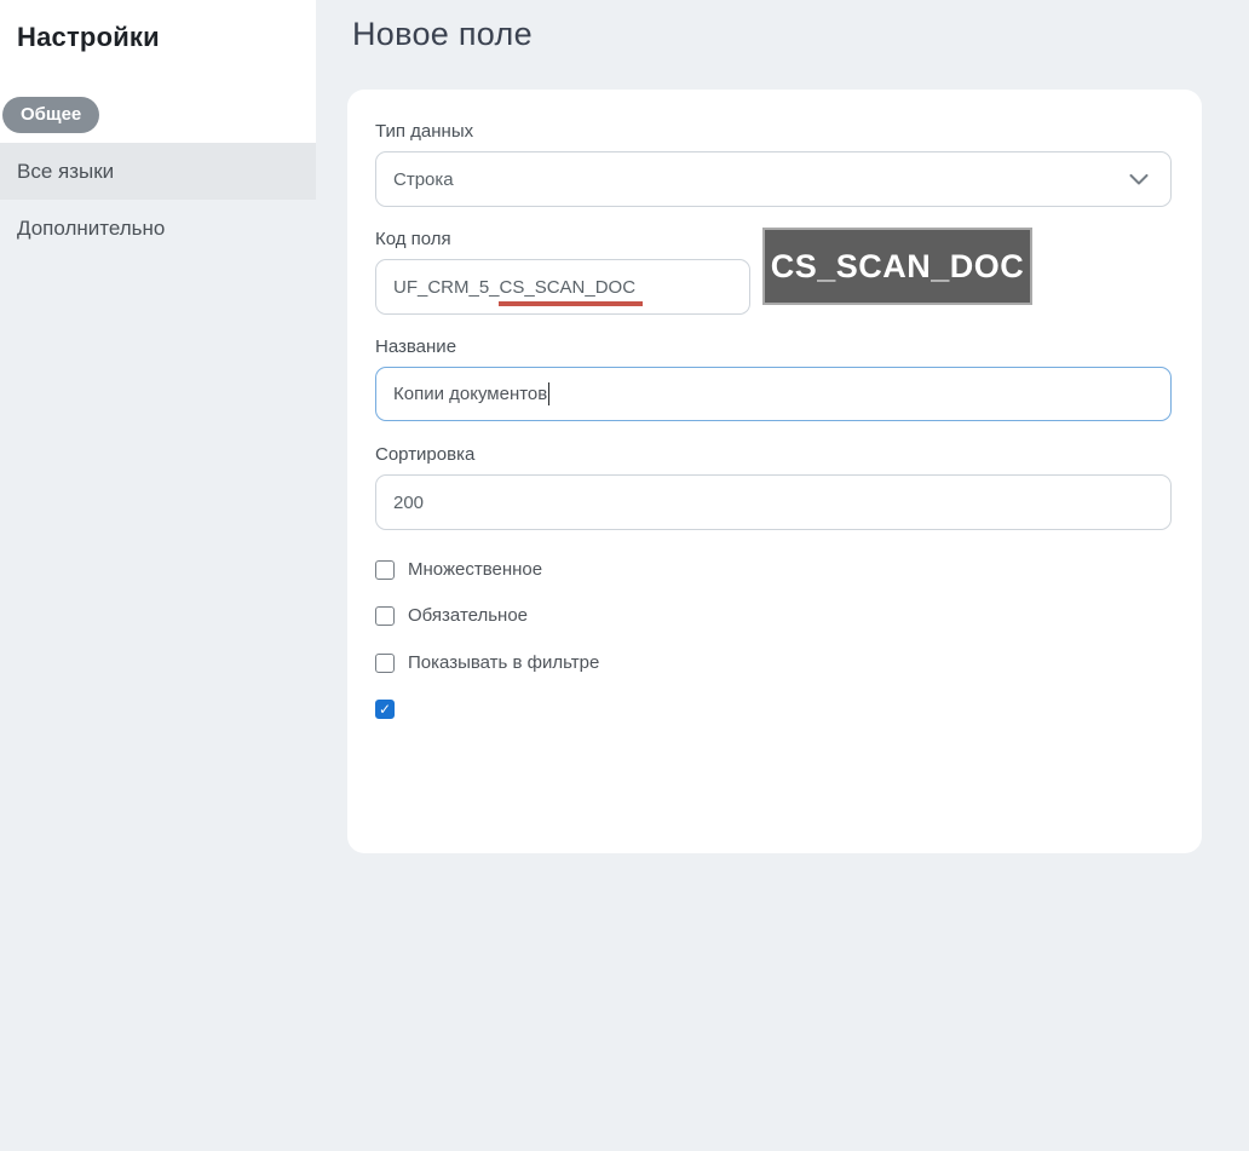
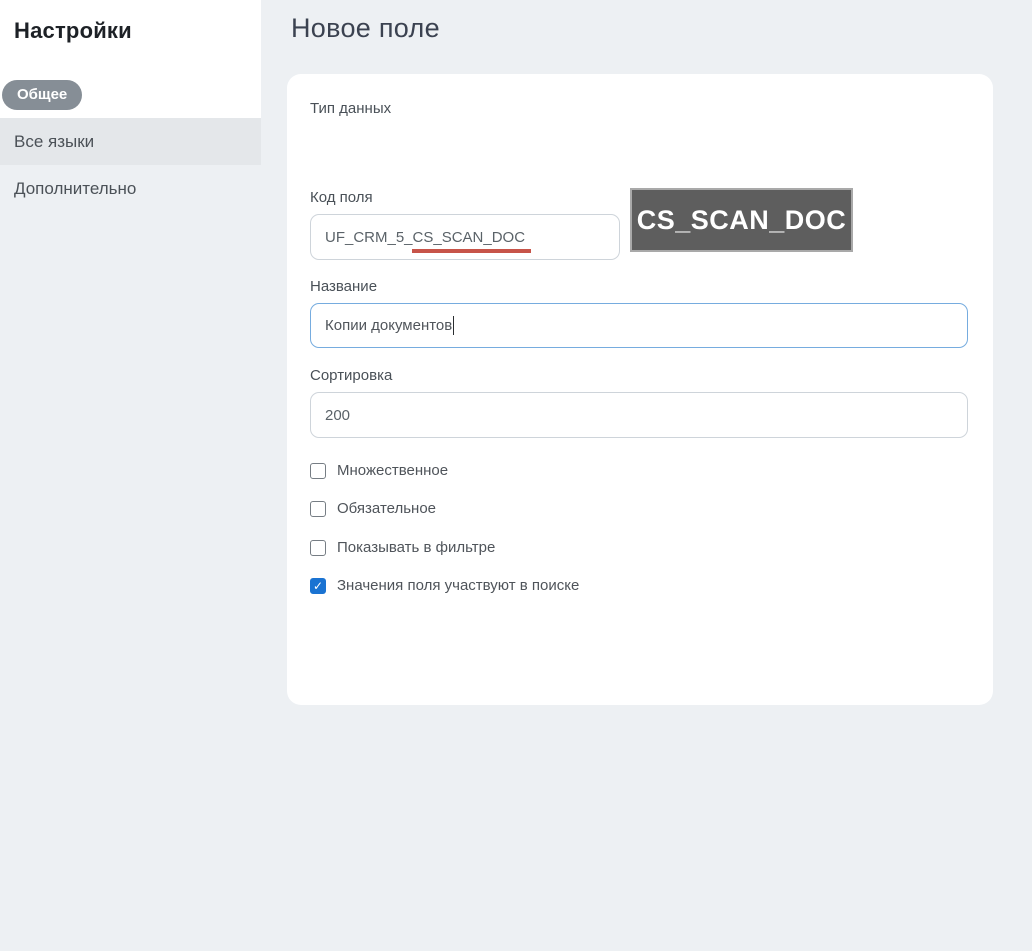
  Настройки
  Общее
  Все языки
  Дополнительно
  Новое поле
  Тип данных
- Строка
  Код поля
  UF_CRM_5_
  CS_SCAN_DOC
  CS_SCAN_DOC
  Название
  Копии документов
  Сортировка
  200
  Множественное
  Обязательное
  Показывать в фильтре
  ✓
+ Значения поля участвуют в поиске
